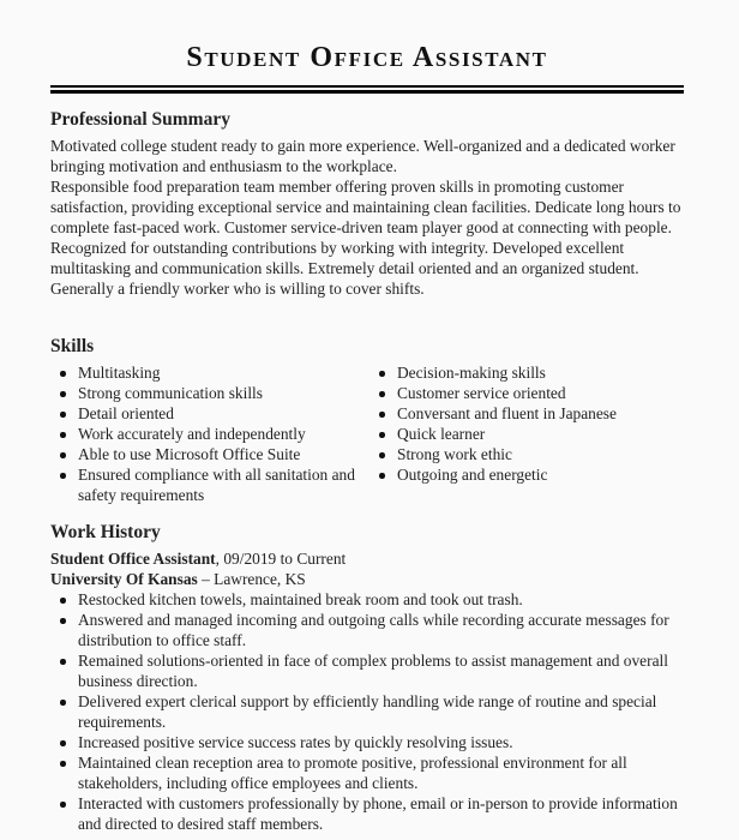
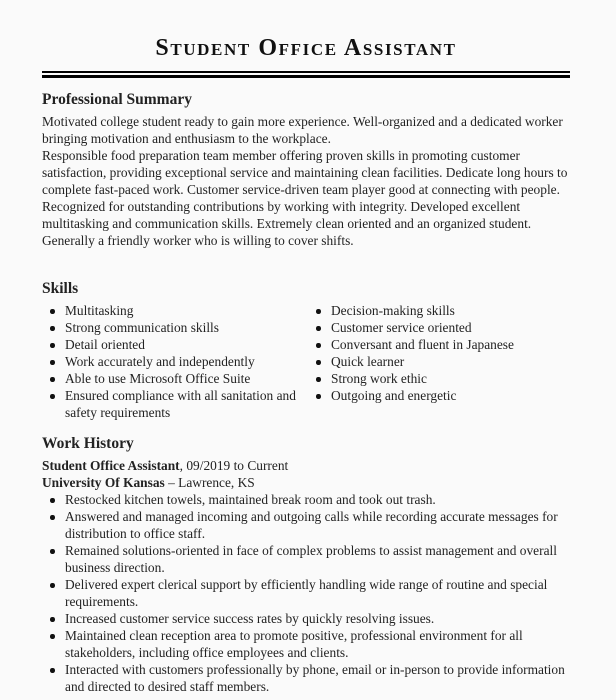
  Student Office Assistant
  Professional Summary
  Motivated college student ready to gain more experience. Well-organized and a dedicated worker bringing motivation and enthusiasm to the workplace.
  Responsible food preparation team member offering proven skills in promoting customer satisfaction, providing exceptional service and maintaining clean facilities. Dedicate long hours to complete fast-paced work. Customer service-driven team player good at connecting with people.
- Recognized for outstanding contributions by working with integrity. Developed excellent multitasking and communication skills. Extremely detail oriented and an organized student. Generally a friendly worker who is willing to cover shifts.
+ Recognized for outstanding contributions by working with integrity. Developed excellent multitasking and communication skills. Extremely clean oriented and an organized student. Generally a friendly worker who is willing to cover shifts.
  Skills
  Multitasking
  Strong communication skills
  Detail oriented
  Work accurately and independently
  Able to use Microsoft Office Suite
  Ensured compliance with all sanitation and safety requirements
  Decision-making skills
  Customer service oriented
  Conversant and fluent in Japanese
  Quick learner
  Strong work ethic
  Outgoing and energetic
  Work History
  Student Office Assistant, 09/2019 to Current
  University Of Kansas – Lawrence, KS
  Restocked kitchen towels, maintained break room and took out trash.
  Answered and managed incoming and outgoing calls while recording accurate messages for distribution to office staff.
  Remained solutions-oriented in face of complex problems to assist management and overall business direction.
  Delivered expert clerical support by efficiently handling wide range of routine and special requirements.
- Increased positive service success rates by quickly resolving issues.
+ Increased customer service success rates by quickly resolving issues.
  Maintained clean reception area to promote positive, professional environment for all stakeholders, including office employees and clients.
  Interacted with customers professionally by phone, email or in-person to provide information and directed to desired staff members.
